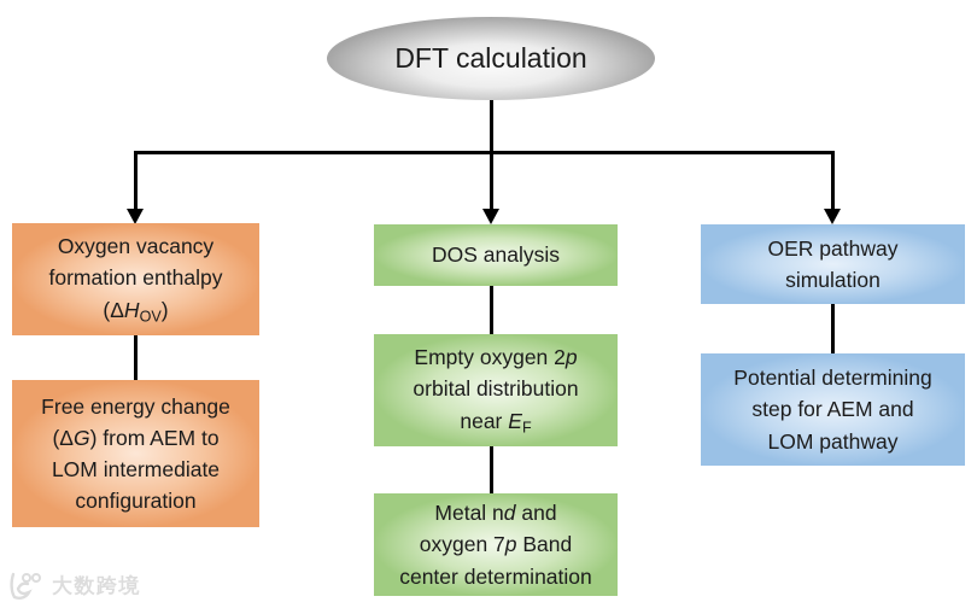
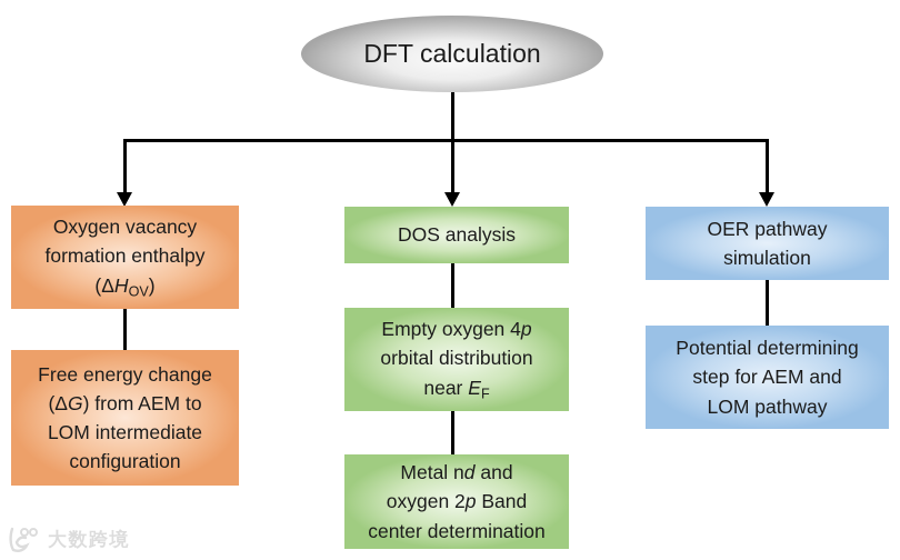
  DFT calculation
  Oxygen vacancy
  formation enthalpy
  (ΔHOV)
  Free energy change
  (ΔG) from AEM to
  LOM intermediate
  configuration
  DOS analysis
- Empty oxygen 2p
+ Empty oxygen 4p
  orbital distribution
  near EF
  Metal nd and
- oxygen 7p Band
+ oxygen 2p Band
  center determination
  OER pathway
  simulation
  Potential determining
  step for AEM and
  LOM pathway
  大数跨境
